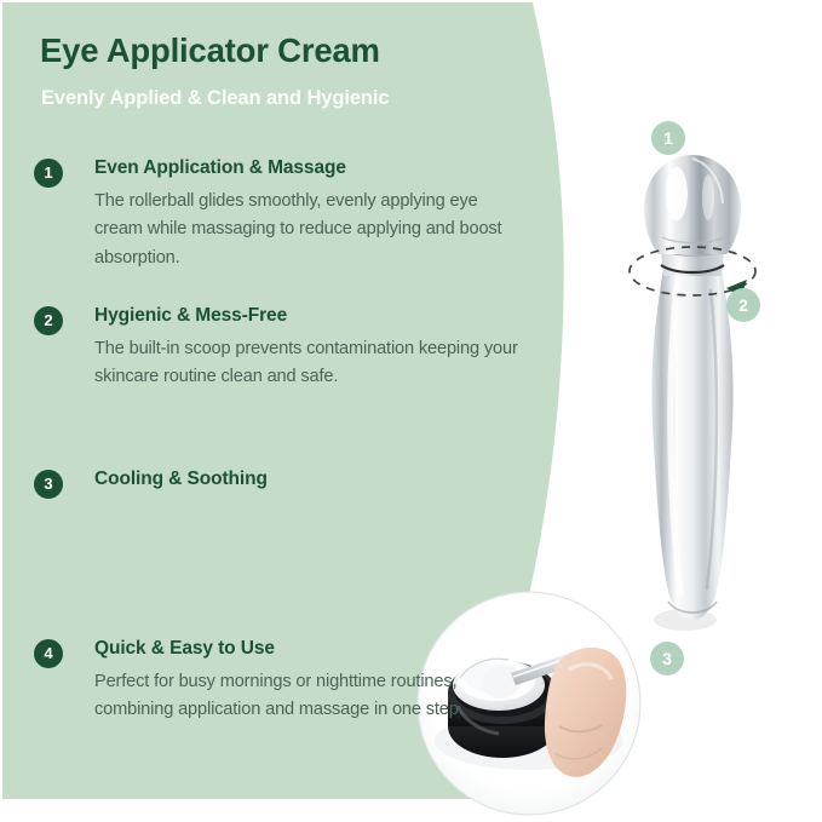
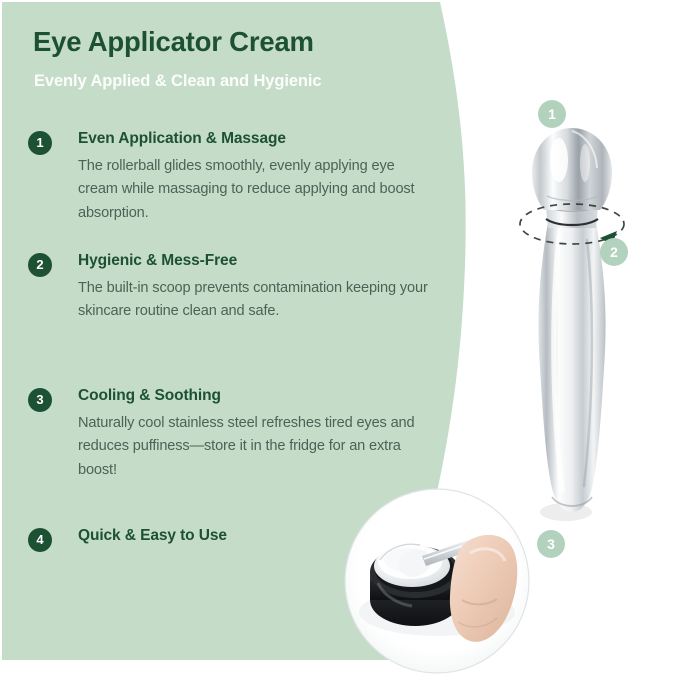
  Eye Applicator Cream
  Evenly Applied & Clean and Hygienic
  1
  Even Application & Massage
  The rollerball glides smoothly, evenly applying eye cream while massaging to reduce applying and boost absorption.
  2
  Hygienic & Mess-Free
  The built-in scoop prevents contamination keeping your skincare routine clean and safe.
  3
  Cooling & Soothing
+ Naturally cool stainless steel refreshes tired eyes and reduces puffiness—store it in the fridge for an extra boost!
  4
  Quick & Easy to Use
- Perfect for busy mornings or nighttime routines, combining application and massage in one step.
  1
  2
  3
